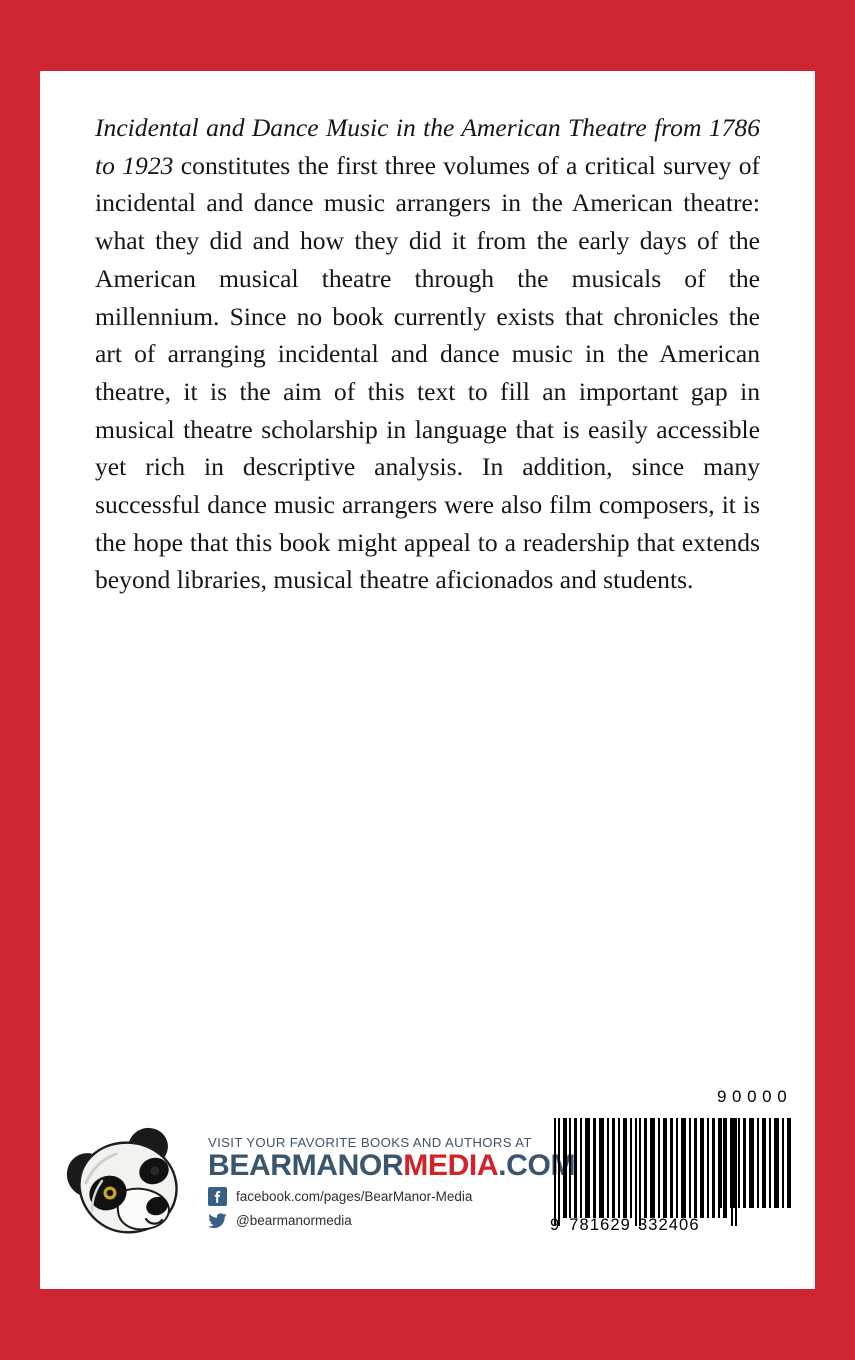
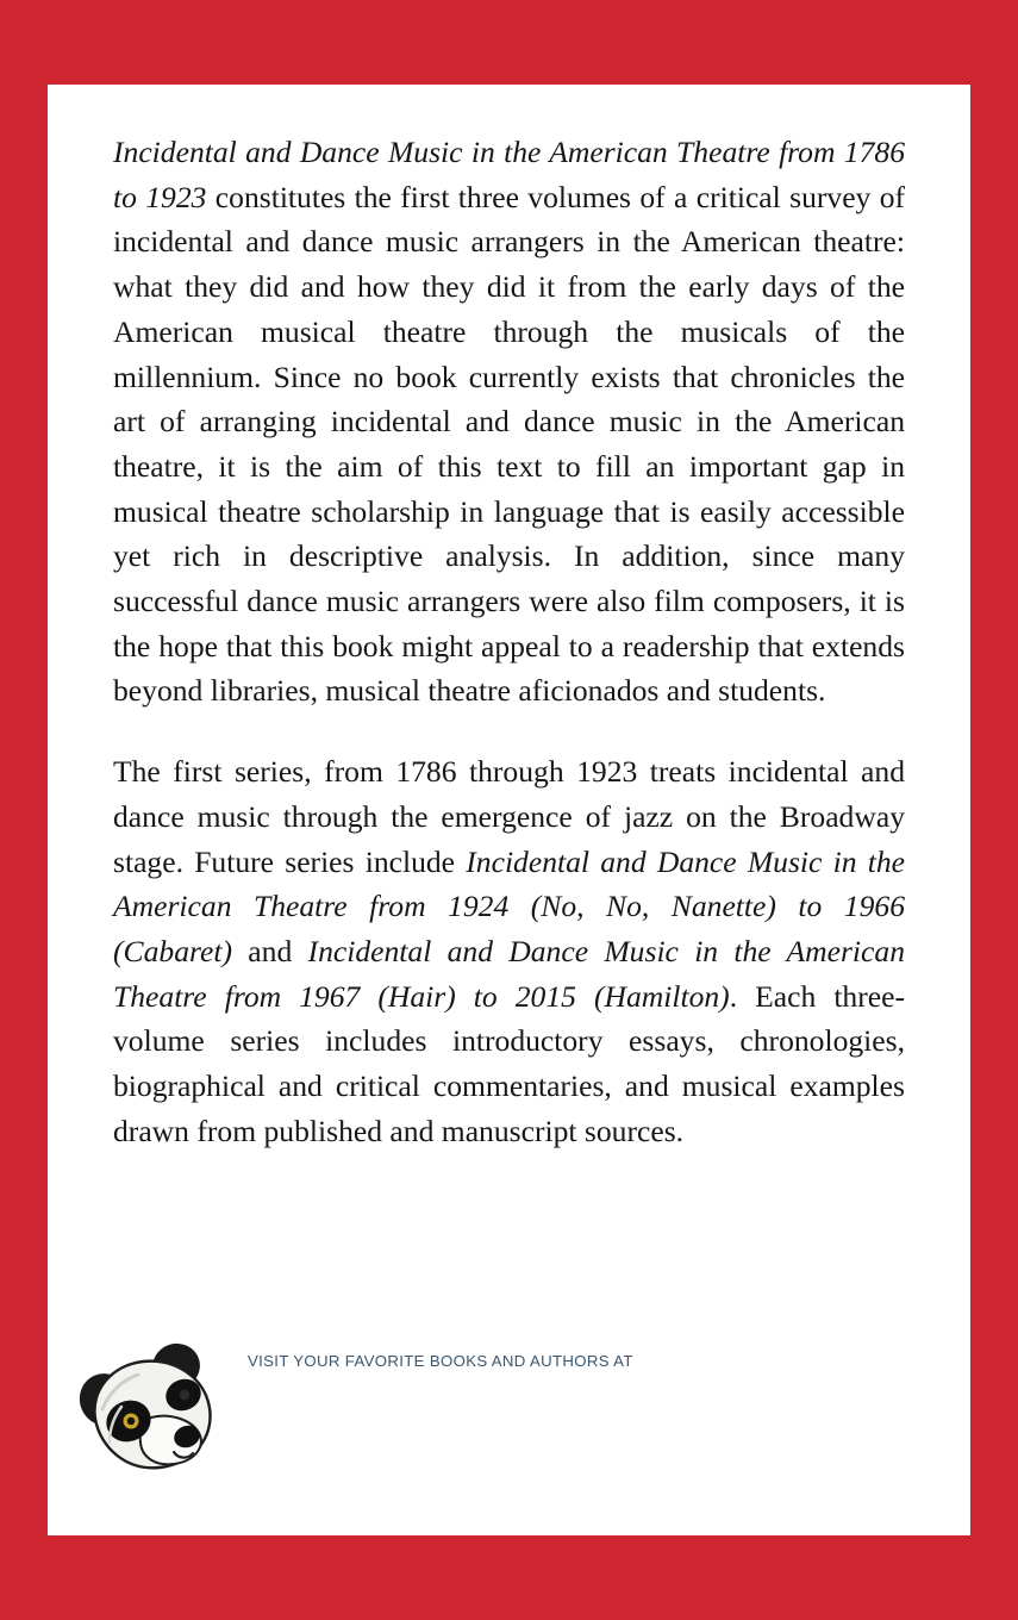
  Incidental and Dance Music in the American Theatre from 1786 to 1923 constitutes the first three volumes of a critical survey of incidental and dance music arrangers in the American theatre: what they did and how they did it from the early days of the American musical theatre through the musicals of the millennium. Since no book currently exists that chronicles the art of arranging incidental and dance music in the American theatre, it is the aim of this text to fill an important gap in musical theatre scholarship in language that is easily accessible yet rich in descriptive analysis. In addition, since many successful dance music arrangers were also film composers, it is the hope that this book might appeal to a readership that extends beyond libraries, musical theatre aficionados and students.
+ The first series, from 1786 through 1923 treats incidental and dance music through the emergence of jazz on the Broadway stage. Future series include Incidental and Dance Music in the American Theatre from 1924 (No, No, Nanette) to 1966 (Cabaret) and Incidental and Dance Music in the American Theatre from 1967 (Hair) to 2015 (Hamilton). Each three-volume series includes introductory essays, chronologies, biographical and critical commentaries, and musical examples drawn from published and manuscript sources.
  VISIT YOUR FAVORITE BOOKS AND AUTHORS AT
- BEARMANORMEDIA.COM
- facebook.com/pages/BearManor-Media
- @bearmanormedia
- 90000
- 9 781629 332406
